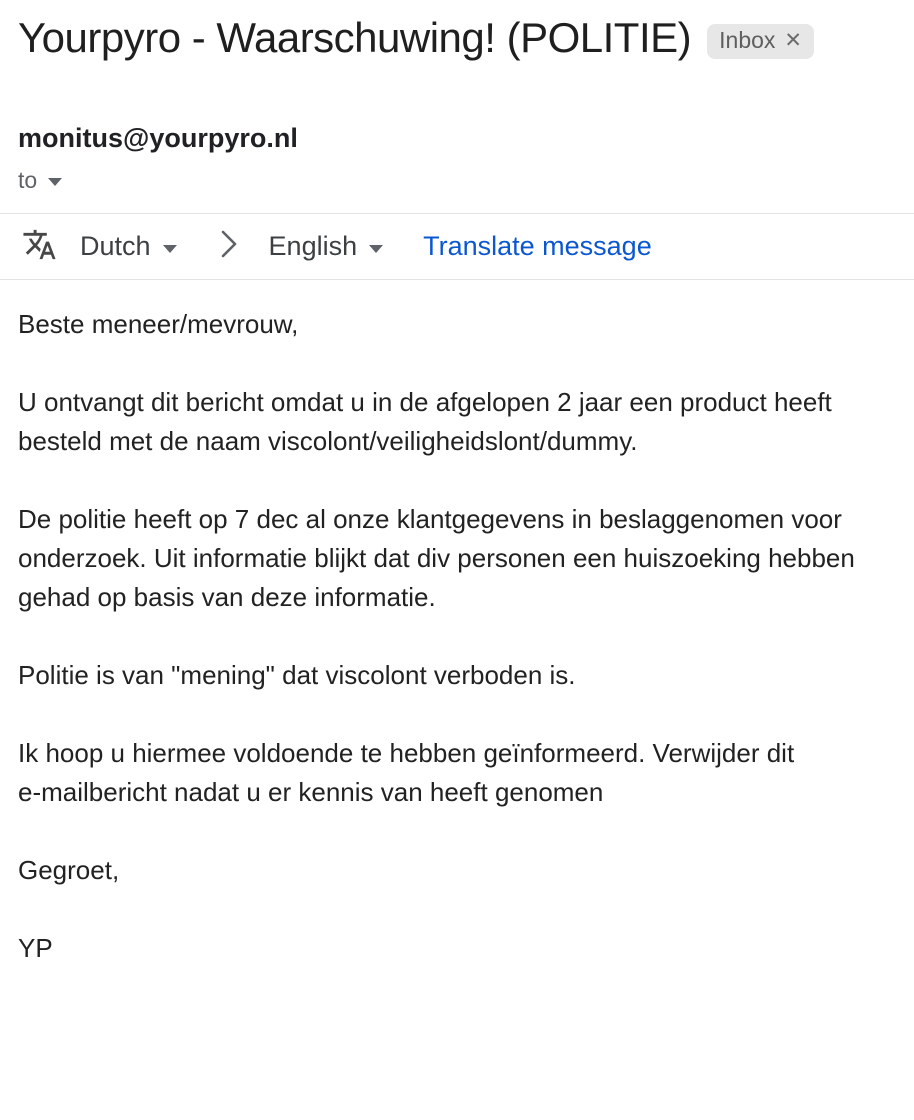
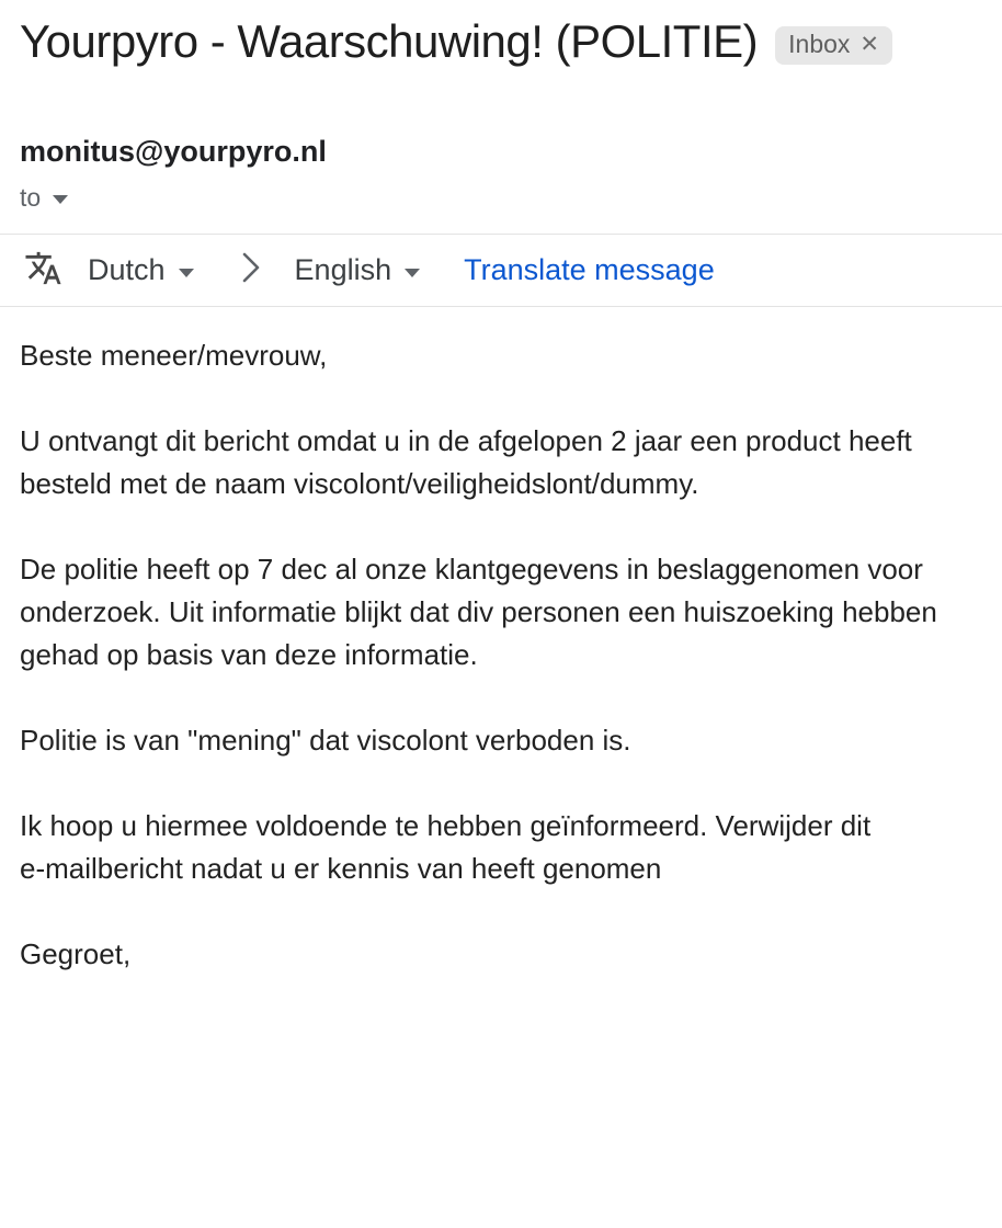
  Yourpyro - Waarschuwing! (POLITIE)
  Inbox
  ✕
  monitus@yourpyro.nl
  to
  Dutch
  English
  Translate message
  Beste meneer/mevrouw,
  U ontvangt dit bericht omdat u in de afgelopen 2 jaar een product heeft
  besteld met de naam viscolont/veiligheidslont/dummy.
  De politie heeft op 7 dec al onze klantgegevens in beslaggenomen voor
  onderzoek. Uit informatie blijkt dat div personen een huiszoeking hebben
  gehad op basis van deze informatie.
  Politie is van "mening" dat viscolont verboden is.
  Ik hoop u hiermee voldoende te hebben geïnformeerd. Verwijder dit
  e-mailbericht nadat u er kennis van heeft genomen
  Gegroet,
- YP
